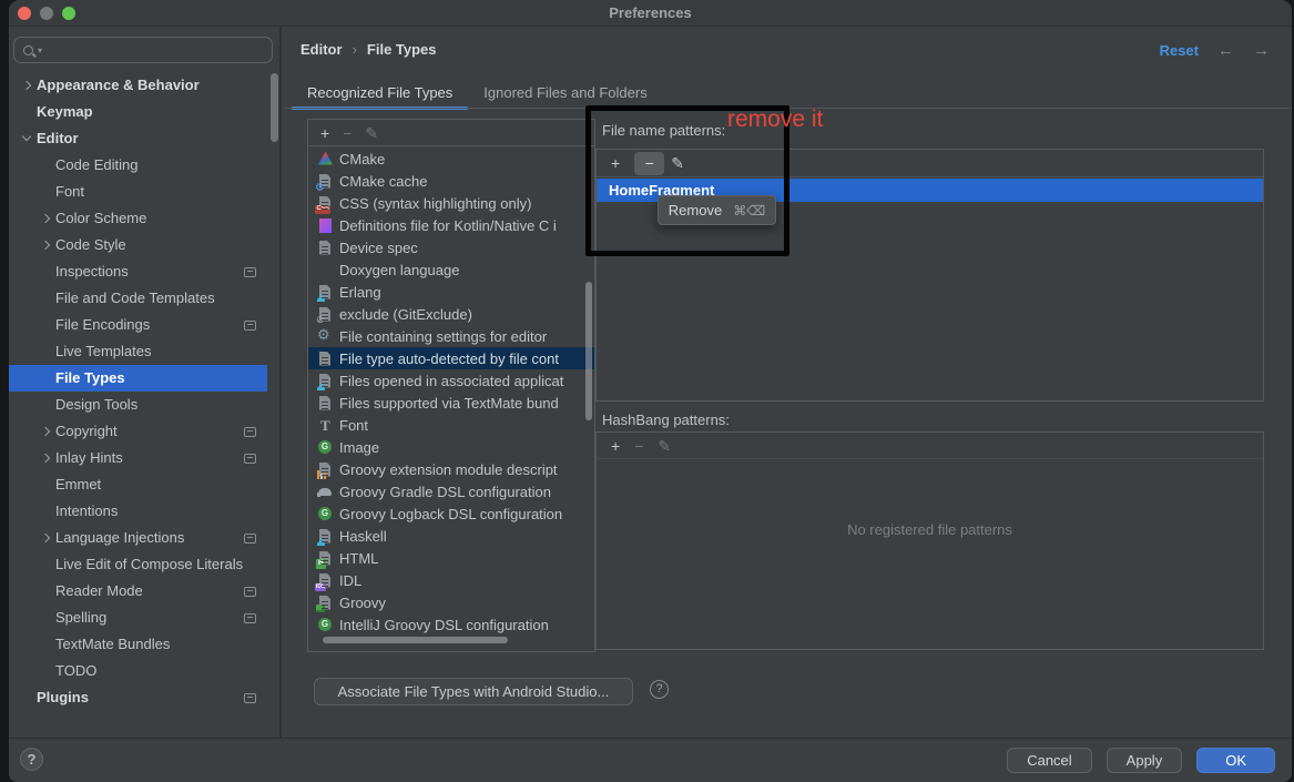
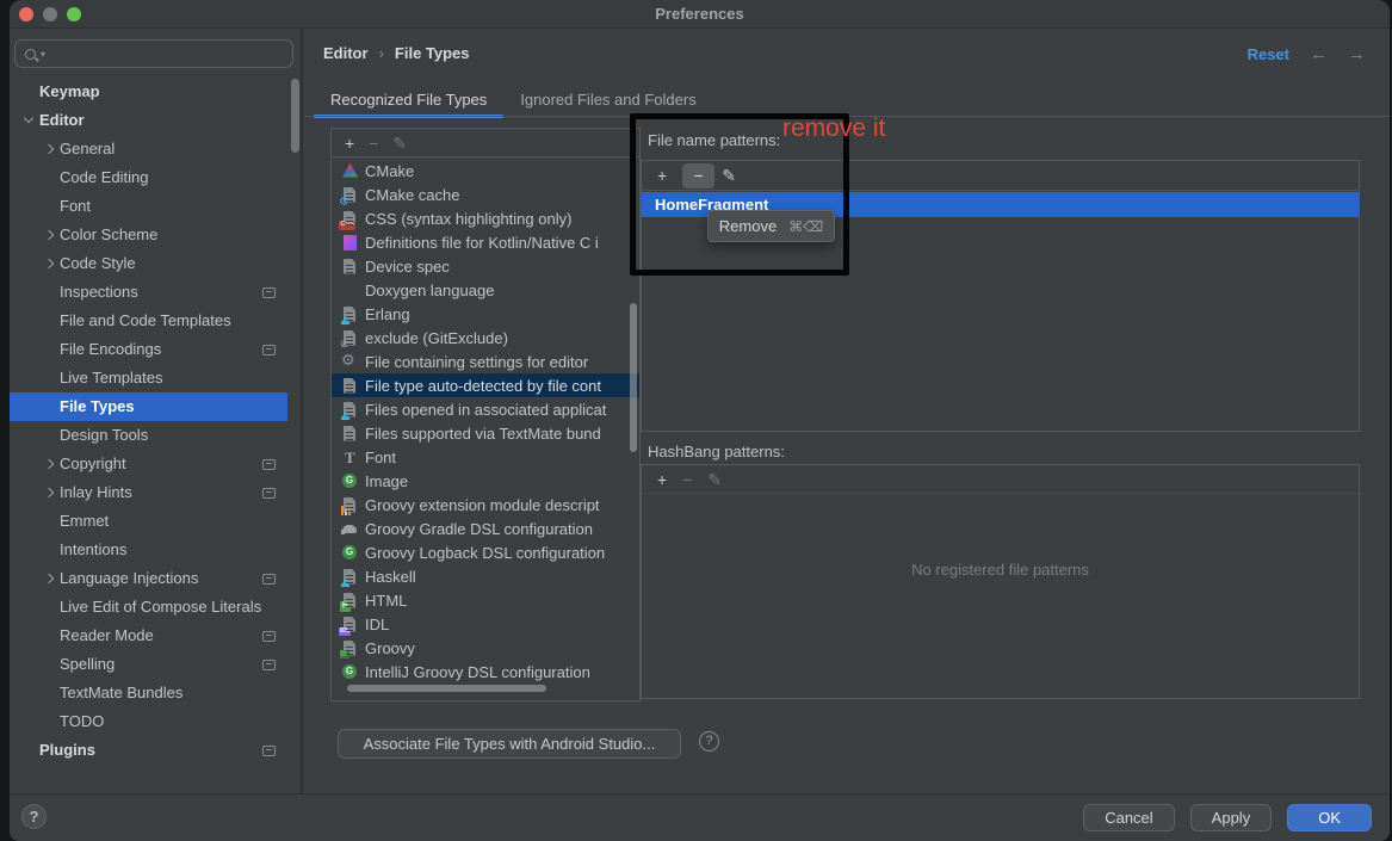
  Preferences
  ▾
- Appearance & Behavior
  Keymap
  Editor
+ General
  Code Editing
  Font
  Color Scheme
  Code Style
  Inspections
  File and Code Templates
  File Encodings
  Live Templates
  File Types
  Design Tools
  Copyright
  Inlay Hints
  Emmet
  Intentions
  Language Injections
  Live Edit of Compose Literals
  Reader Mode
  Spelling
  TextMate Bundles
  TODO
  Plugins
  Editor
  ›
  File Types
  Reset
  ←
  →
  Recognized File Types
  Ignored Files and Folders
  +
  −
  ✎
  CMake
  ⚙
  CMake cache
  CSS (syntax highlighting only)
  Definitions file for Kotlin/Native C i
  Device spec
  Doxygen language
  Erlang
  ⊘
  exclude (GitExclude)
  File containing settings for editor
  File type auto-detected by file cont
  Files opened in associated applicat
  Files supported via TextMate bund
  Font
  Image
  Groovy extension module descript
  Groovy Gradle DSL configuration
  Groovy Logback DSL configuration
  Haskell
  HTML
  IDL
  Groovy
  IntelliJ Groovy DSL configuration
  File name patterns:
  +
  −
  ✎
  HomeFragment
  Remove
  ⌘⌫
  HashBang patterns:
  +
  −
  ✎
  No registered file patterns
  Associate File Types with Android Studio...
  ?
  ?
  Cancel
  Apply
  OK
  remove it
